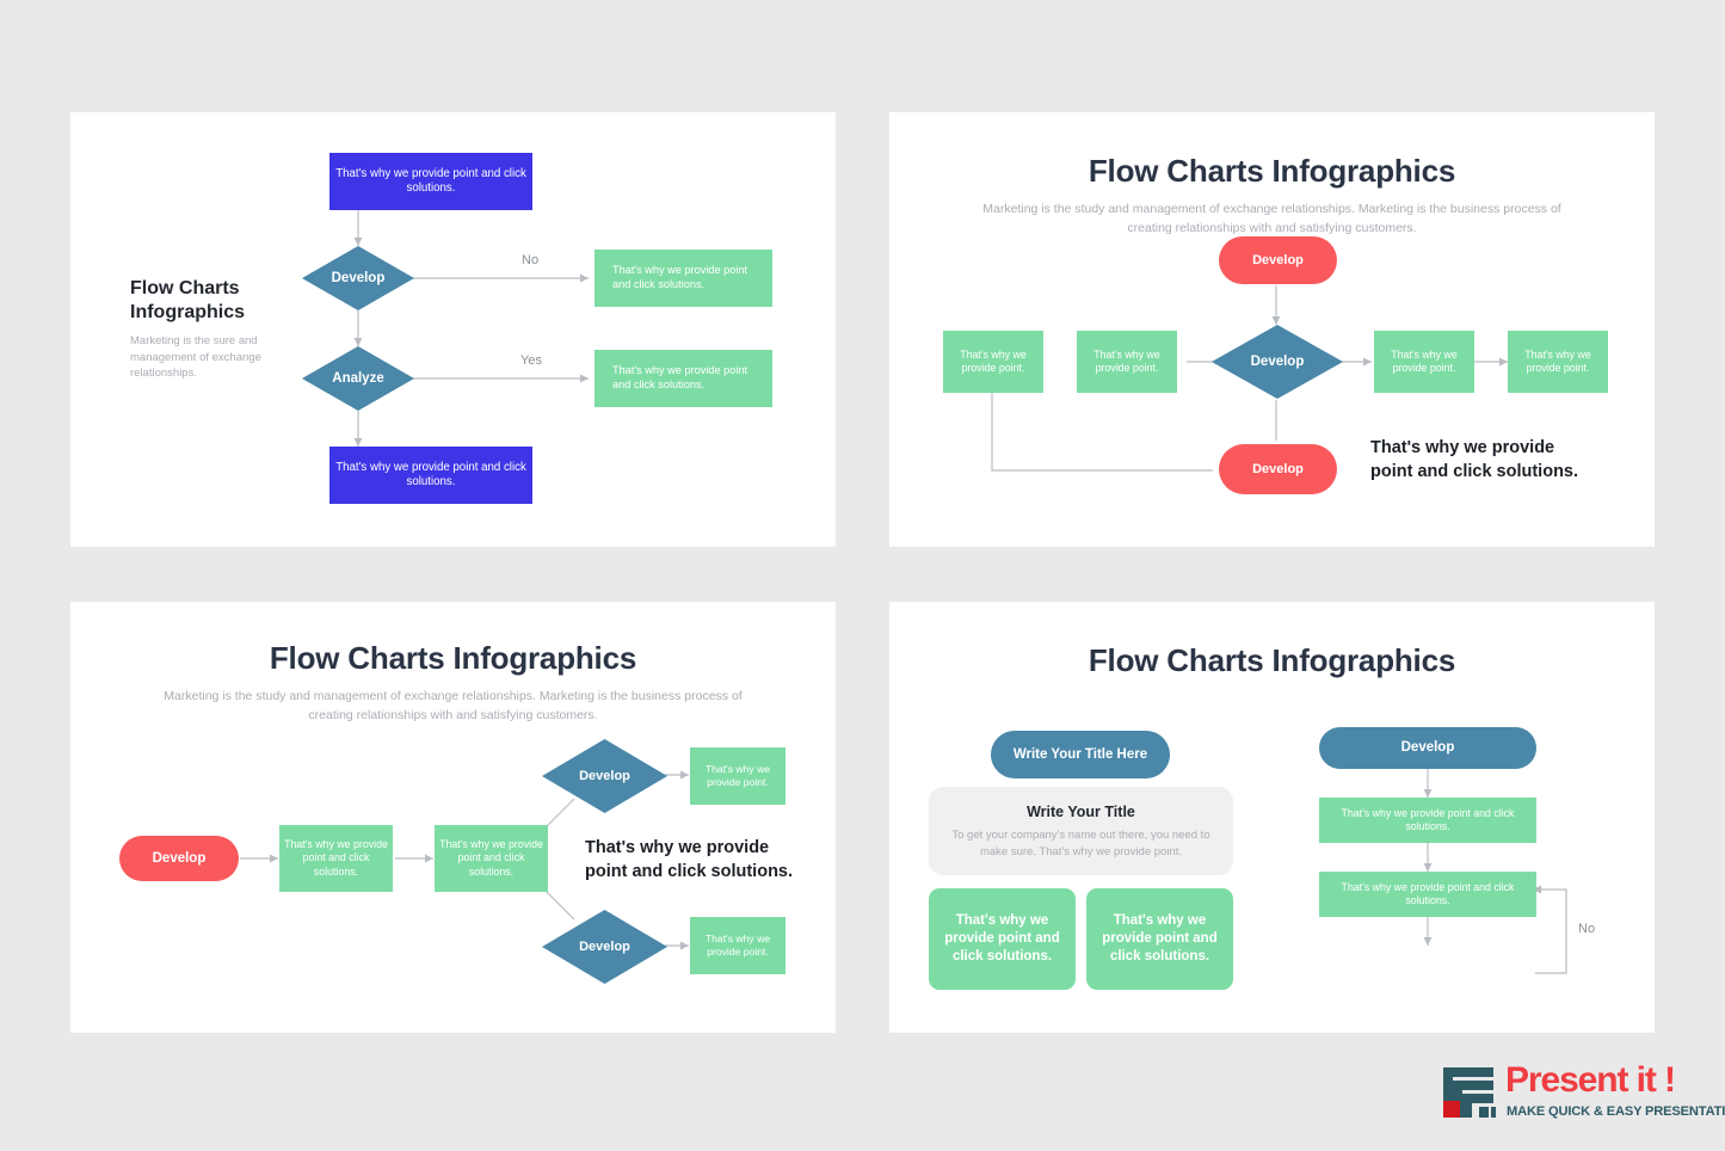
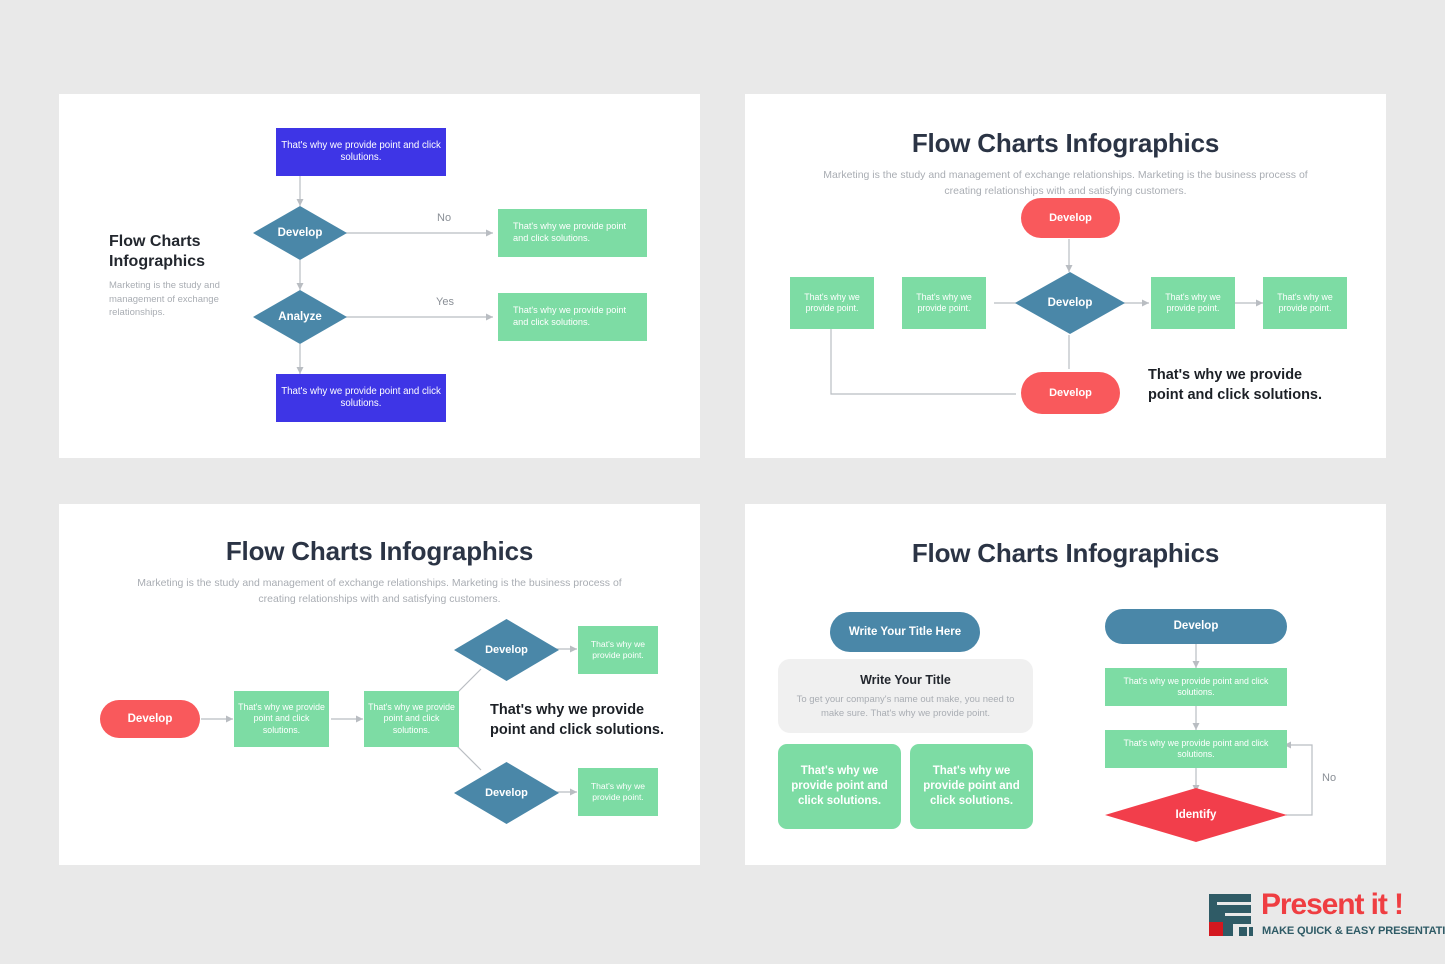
  Flow Charts Infographics
- Marketing is the sure and management of exchange relationships.
+ Marketing is the study and management of exchange relationships.
  That's why we provide point and click solutions.
  Develop
  Analyze
  That's why we provide point and click solutions.
  That's why we provide point and click solutions.
  That's why we provide point and click solutions.
  No
  Yes
  Flow Charts Infographics
  Marketing is the study and management of exchange relationships. Marketing is the business process of creating relationships with and satisfying customers.
  Develop
  Develop
  That's why we provide point.
  That's why we provide point.
  That's why we provide point.
  That's why we provide point.
  Develop
  That's why we provide point and click solutions.
  Flow Charts Infographics
  Marketing is the study and management of exchange relationships. Marketing is the business process of creating relationships with and satisfying customers.
  Develop
  That's why we provide point and click solutions.
  That's why we provide point and click solutions.
  Develop
  Develop
  That's why we provide point.
  That's why we provide point.
  That's why we provide point and click solutions.
  Flow Charts Infographics
  Write Your Title Here
  Write Your Title
- To get your company's name out there, you need to make sure. That's why we provide point.
+ To get your company's name out make, you need to make sure. That's why we provide point.
  That's why we provide point and click solutions.
  That's why we provide point and click solutions.
  Develop
  That's why we provide point and click solutions.
  That's why we provide point and click solutions.
+ Identify
  No
  Present it !
  MAKE QUICK & EASY PRESENTATI
